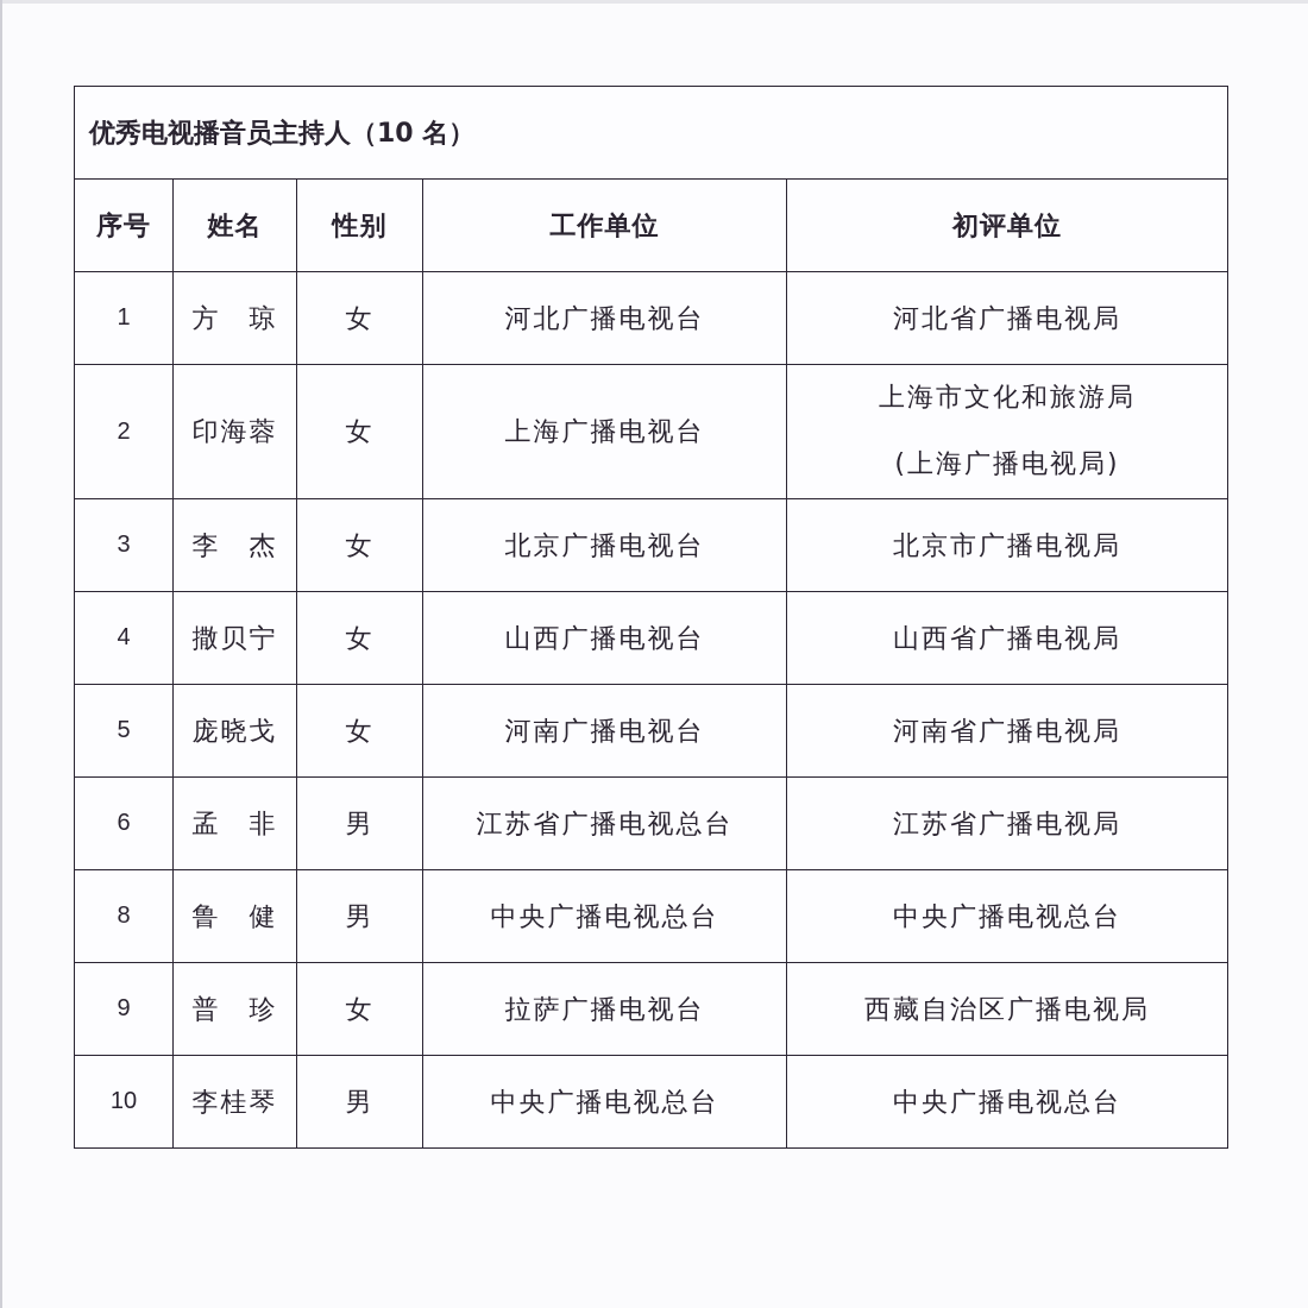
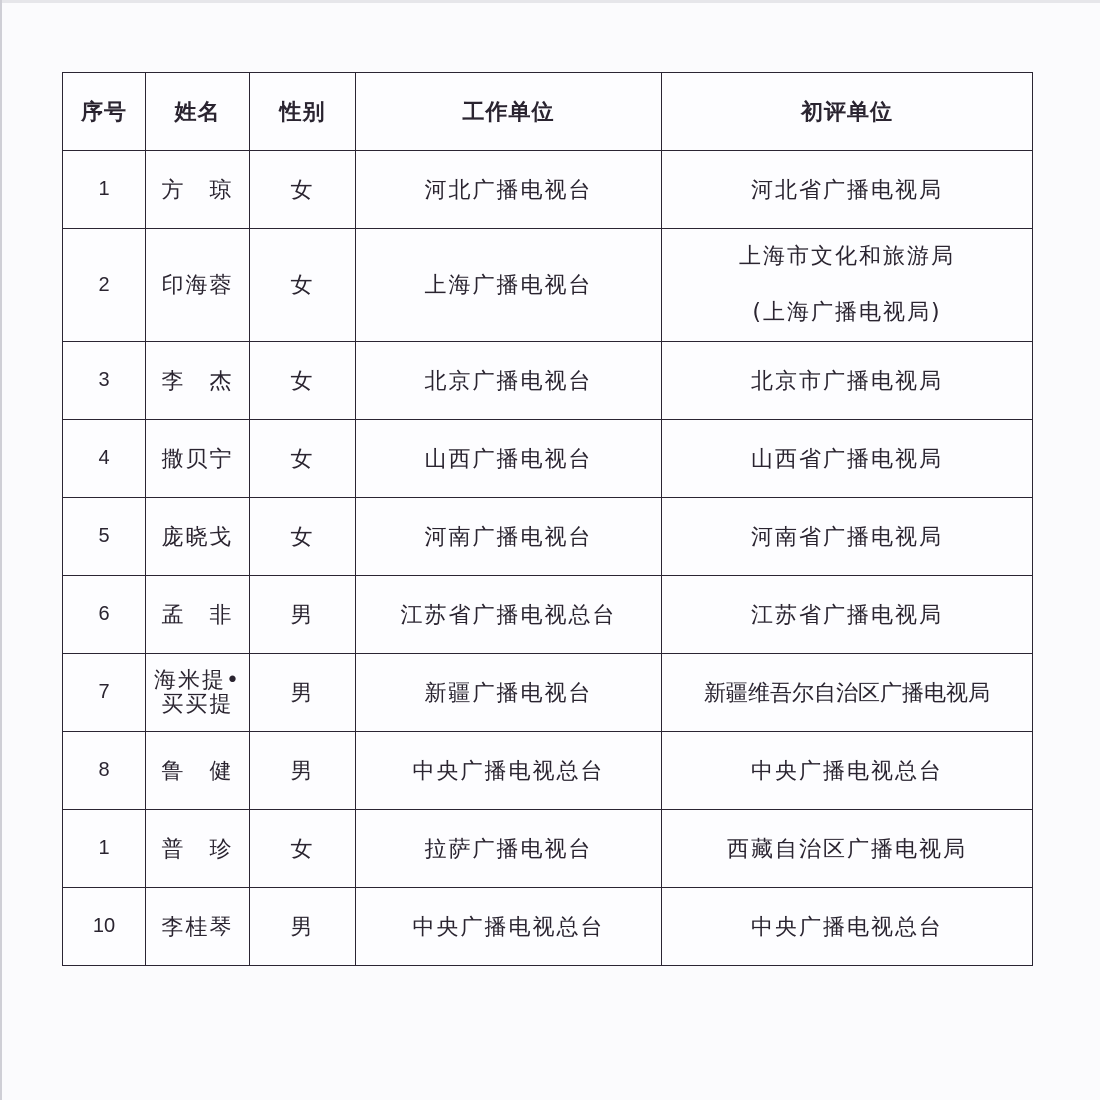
- 优秀电视播音员主持人（10 名）
  序号	姓名	性别	工作单位	初评单位
  1	方 琼	女	河北广播电视台	河北省广播电视局
  2	印海蓉	女	上海广播电视台	上海市文化和旅游局 (上海广播电视局)
  3	李 杰	女	北京广播电视台	北京市广播电视局
  4	撒贝宁	女	山西广播电视台	山西省广播电视局
  5	庞晓戈	女	河南广播电视台	河南省广播电视局
  6	孟 非	男	江苏省广播电视总台	江苏省广播电视局
+ 7	海米提• 买买提	男	新疆广播电视台	新疆维吾尔自治区广播电视局
  8	鲁 健	男	中央广播电视总台	中央广播电视总台
- 9	普 珍	女	拉萨广播电视台	西藏自治区广播电视局
+ 1	普 珍	女	拉萨广播电视台	西藏自治区广播电视局
  10	李桂琴	男	中央广播电视总台	中央广播电视总台
